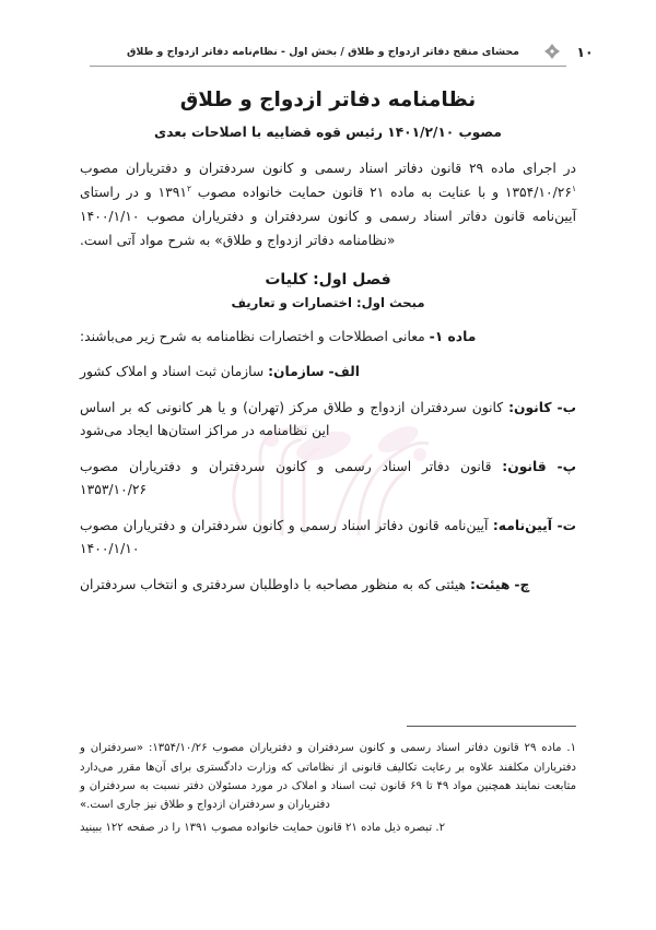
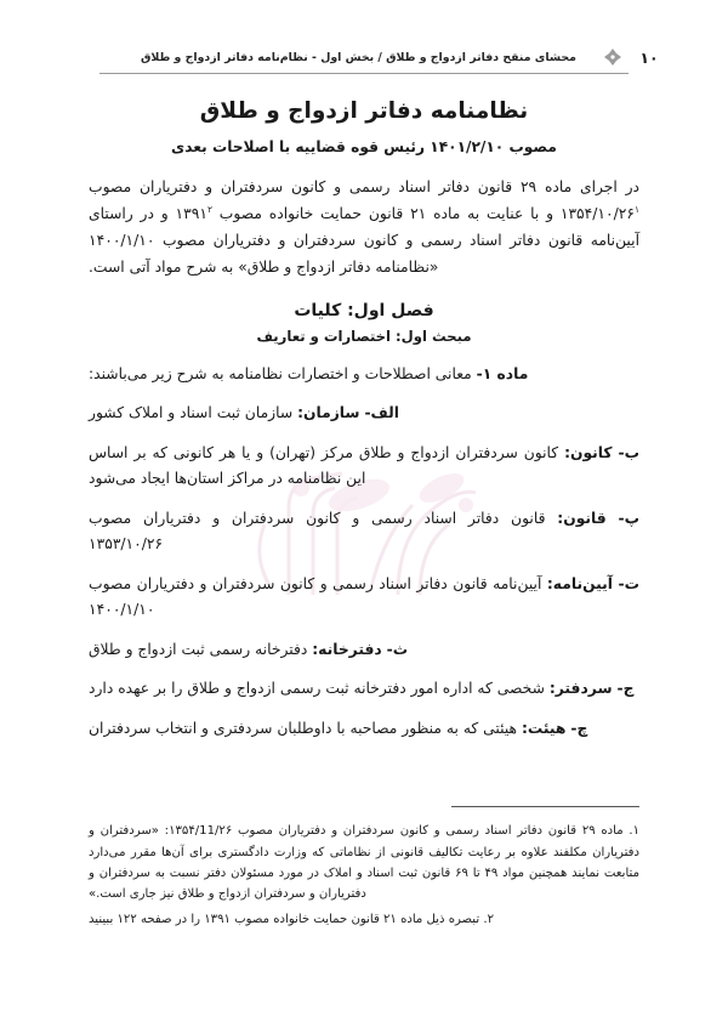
  ۱۰
  محشای منقح دفاتر ازدواج و طلاق / بخش اول - نظام‌نامه دفاتر ازدواج و طلاق
  نظامنامه دفاتر ازدواج و طلاق
  مصوب ۱۴۰۱/۲/۱۰ رئیس قوه قضاییه با اصلاحات بعدی
  در اجرای ماده ۲۹ قانون دفاتر اسناد رسمی و کانون سردفتران و دفتریاران مصوب ۱۳۵۴/۱۰/۲۶۱ و با عنایت به ماده ۲۱ قانون حمایت خانواده مصوب ۱۳۹۱۲ و در راستای آیین‌نامه قانون دفاتر اسناد رسمی و کانون سردفتران و دفتریاران مصوب ۱۴۰۰/۱/۱۰ «نظامنامه دفاتر ازدواج و طلاق» به شرح مواد آتی است.
  فصل اول: کلیات
  مبحث اول: اختصارات و تعاریف
  ماده ۱- معانی اصطلاحات و اختصارات نظامنامه به شرح زیر می‌باشند:
  الف- سازمان: سازمان ثبت اسناد و املاک کشور
  ب- کانون: کانون سردفتران ازدواج و طلاق مرکز (تهران) و یا هر کانونی که بر اساس این نظامنامه در مراکز استان‌ها ایجاد می‌شود
  پ- قانون: قانون دفاتر اسناد رسمی و کانون سردفتران و دفتریاران مصوب ۱۳۵۳/۱۰/۲۶
  ت- آیین‌نامه: آیین‌نامه قانون دفاتر اسناد رسمی و کانون سردفتران و دفتریاران مصوب ۱۴۰۰/۱/۱۰
+ ث- دفترخانه: دفترخانه رسمی ثبت ازدواج و طلاق
+ ج- سردفتر: شخصی که اداره امور دفترخانه ثبت رسمی ازدواج و طلاق را بر عهده دارد
  چ- هیئت: هیئتی که به منظور مصاحبه با داوطلبان سردفتری و انتخاب سردفتران
- ۱. ماده ۲۹ قانون دفاتر اسناد رسمی و کانون سردفتران و دفتریاران مصوب ۱۳۵۴/۱۰/۲۶: «سردفتران و دفتریاران مکلفند علاوه بر رعایت تکالیف قانونی از نظاماتی که وزارت دادگستری برای آن‌ها مقرر می‌دارد متابعت نمایند همچنین مواد ۴۹ تا ۶۹ قانون ثبت اسناد و املاک در مورد مسئولان دفتر نسبت به سردفتران و دفتریاران و سردفتران ازدواج و طلاق نیز جاری است.»
+ ۱. ماده ۲۹ قانون دفاتر اسناد رسمی و کانون سردفتران و دفتریاران مصوب ۱۳۵۴/11/۲۶: «سردفتران و دفتریاران مکلفند علاوه بر رعایت تکالیف قانونی از نظاماتی که وزارت دادگستری برای آن‌ها مقرر می‌دارد متابعت نمایند همچنین مواد ۴۹ تا ۶۹ قانون ثبت اسناد و املاک در مورد مسئولان دفتر نسبت به سردفتران و دفتریاران و سردفتران ازدواج و طلاق نیز جاری است.»
  ۲. تبصره ذیل ماده ۲۱ قانون حمایت خانواده مصوب ۱۳۹۱ را در صفحه ۱۲۲ ببینید
